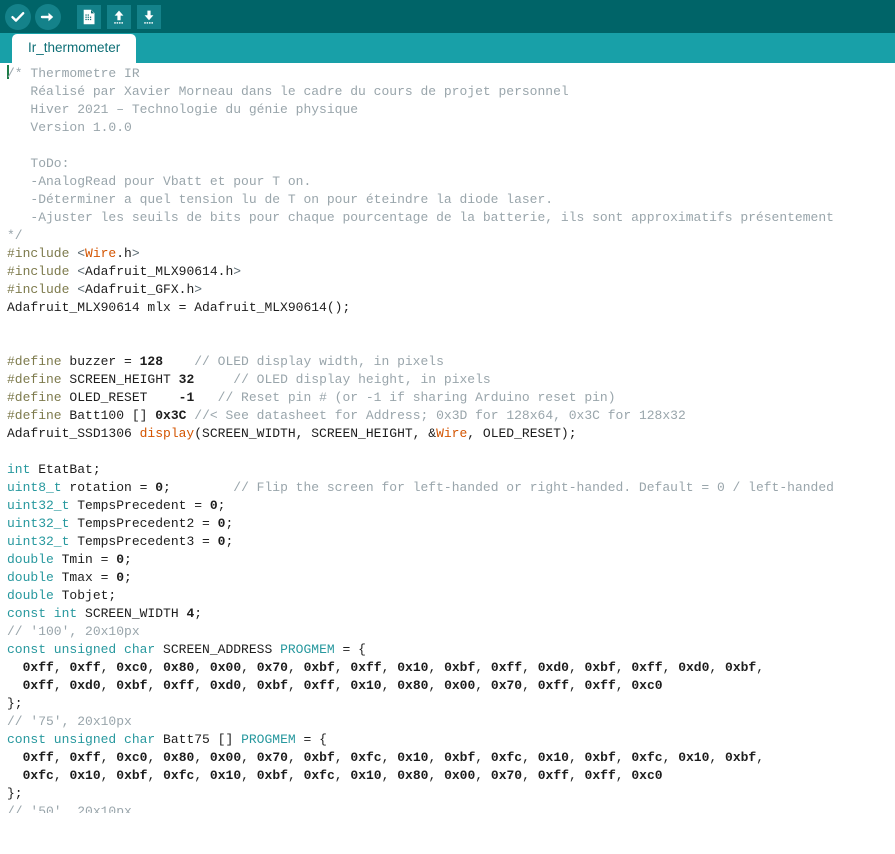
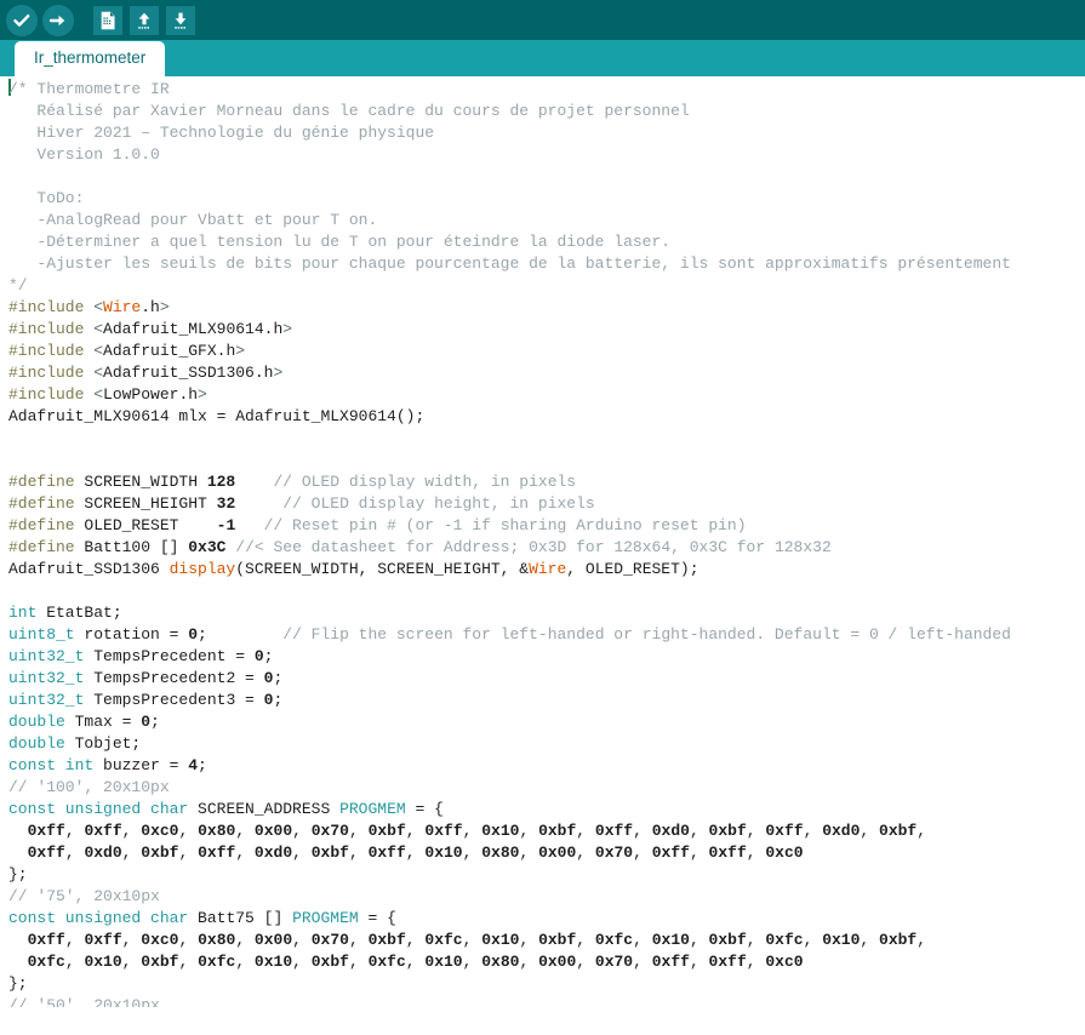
  Ir_thermometer
  /* Thermometre IR
  Réalisé par Xavier Morneau dans le cadre du cours de projet personnel
  Hiver 2021 – Technologie du génie physique
  Version 1.0.0
  ToDo:
  -AnalogRead pour Vbatt et pour T on.
  -Déterminer a quel tension lu de T on pour éteindre la diode laser.
  -Ajuster les seuils de bits pour chaque pourcentage de la batterie, ils sont approximatifs présentement
  */
  #include <Wire.h>
  #include <Adafruit_MLX90614.h>
  #include <Adafruit_GFX.h>
+ #include <Adafruit_SSD1306.h>
+ #include <LowPower.h>
  Adafruit_MLX90614 mlx = Adafruit_MLX90614();
- #define buzzer = 128 // OLED display width, in pixels
+ #define SCREEN_WIDTH 128 // OLED display width, in pixels
  #define SCREEN_HEIGHT 32 // OLED display height, in pixels
  #define OLED_RESET -1 // Reset pin # (or -1 if sharing Arduino reset pin)
  #define Batt100 [] 0x3C //< See datasheet for Address; 0x3D for 128x64, 0x3C for 128x32
  Adafruit_SSD1306 display(SCREEN_WIDTH, SCREEN_HEIGHT, &Wire, OLED_RESET);
  int EtatBat;
  uint8_t rotation = 0; // Flip the screen for left-handed or right-handed. Default = 0 / left-handed
  uint32_t TempsPrecedent = 0;
  uint32_t TempsPrecedent2 = 0;
  uint32_t TempsPrecedent3 = 0;
- double Tmin = 0;
  double Tmax = 0;
  double Tobjet;
- const int SCREEN_WIDTH 4;
+ const int buzzer = 4;
  // '100', 20x10px
  const unsigned char SCREEN_ADDRESS PROGMEM = {
  0xff, 0xff, 0xc0, 0x80, 0x00, 0x70, 0xbf, 0xff, 0x10, 0xbf, 0xff, 0xd0, 0xbf, 0xff, 0xd0, 0xbf,
  0xff, 0xd0, 0xbf, 0xff, 0xd0, 0xbf, 0xff, 0x10, 0x80, 0x00, 0x70, 0xff, 0xff, 0xc0
  };
  // '75', 20x10px
  const unsigned char Batt75 [] PROGMEM = {
  0xff, 0xff, 0xc0, 0x80, 0x00, 0x70, 0xbf, 0xfc, 0x10, 0xbf, 0xfc, 0x10, 0xbf, 0xfc, 0x10, 0xbf,
  0xfc, 0x10, 0xbf, 0xfc, 0x10, 0xbf, 0xfc, 0x10, 0x80, 0x00, 0x70, 0xff, 0xff, 0xc0
  };
  // '50', 20x10px
